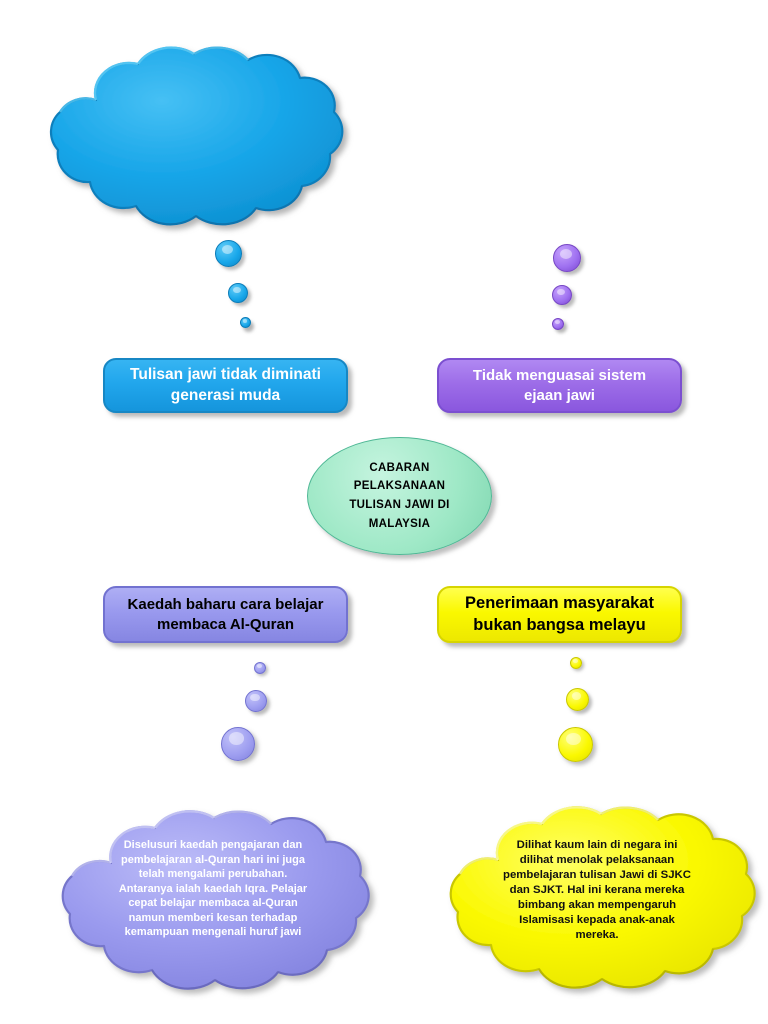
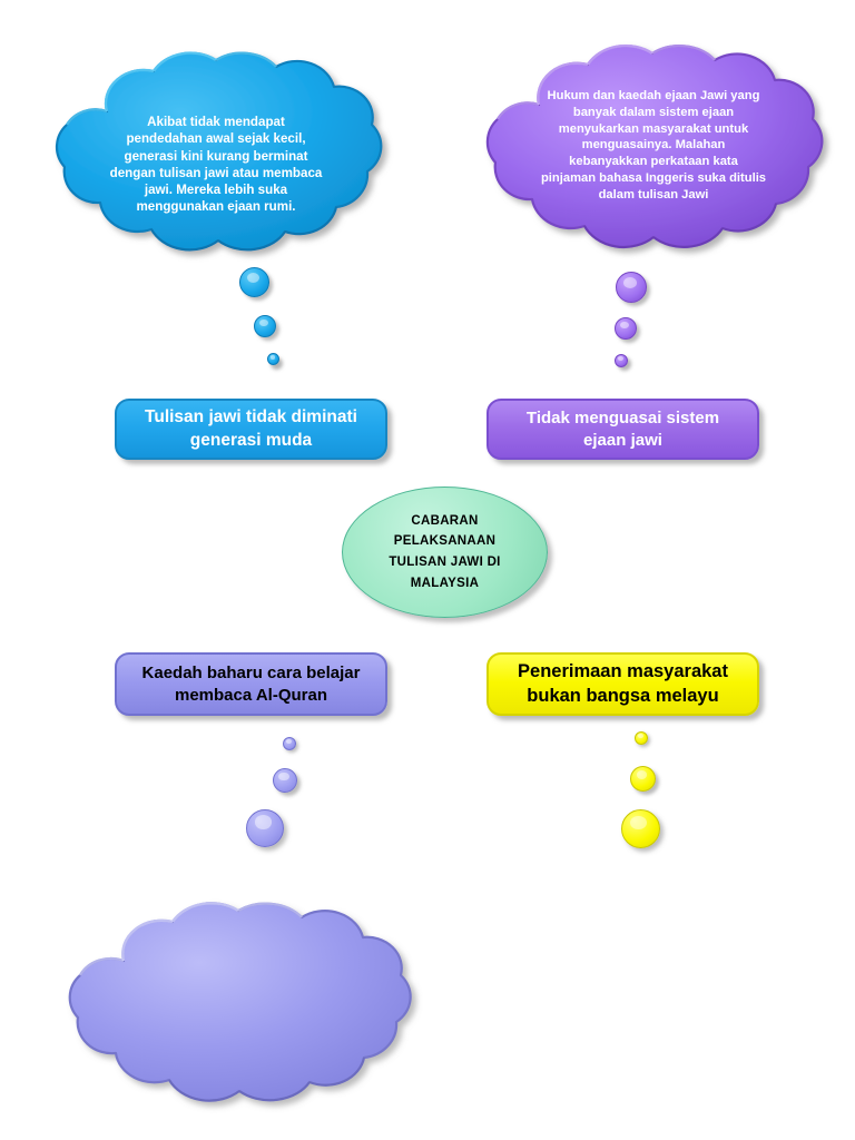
+ Akibat tidak mendapat
+ pendedahan awal sejak kecil,
+ generasi kini kurang berminat
+ dengan tulisan jawi atau membaca
+ jawi. Mereka lebih suka
+ menggunakan ejaan rumi.
+ Hukum dan kaedah ejaan Jawi yang
+ banyak dalam sistem ejaan
+ menyukarkan masyarakat untuk
+ menguasainya. Malahan
+ kebanyakkan perkataan kata
+ pinjaman bahasa Inggeris suka ditulis
+ dalam tulisan Jawi
  Tulisan jawi tidak diminati
  generasi muda
  Tidak menguasai sistem
  ejaan jawi
  CABARAN
  PELAKSANAAN
  TULISAN JAWI DI
  MALAYSIA
  Kaedah baharu cara belajar
  membaca Al-Quran
  Penerimaan masyarakat
  bukan bangsa melayu
- Diselusuri kaedah pengajaran dan
- pembelajaran al-Quran hari ini juga
- telah mengalami perubahan.
- Antaranya ialah kaedah Iqra. Pelajar
- cepat belajar membaca al-Quran
- namun memberi kesan terhadap
- kemampuan mengenali huruf jawi
- Dilihat kaum lain di negara ini
- dilihat menolak pelaksanaan
- pembelajaran tulisan Jawi di SJKC
- dan SJKT. Hal ini kerana mereka
- bimbang akan mempengaruh
- Islamisasi kepada anak-anak
- mereka.
